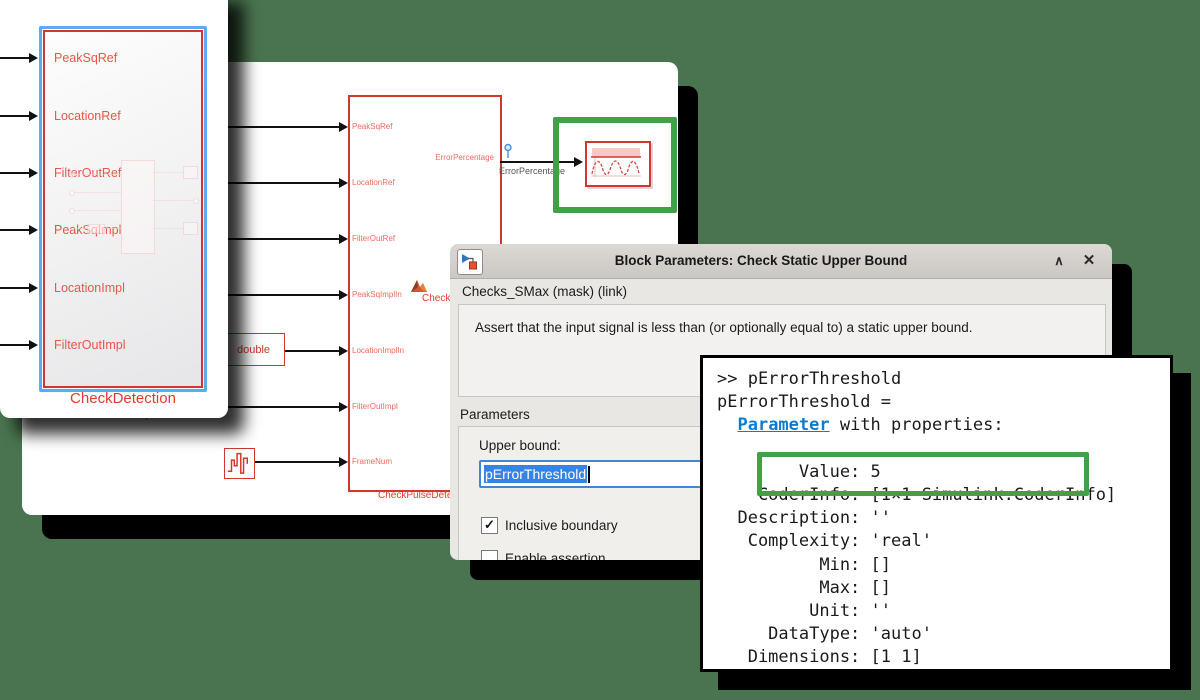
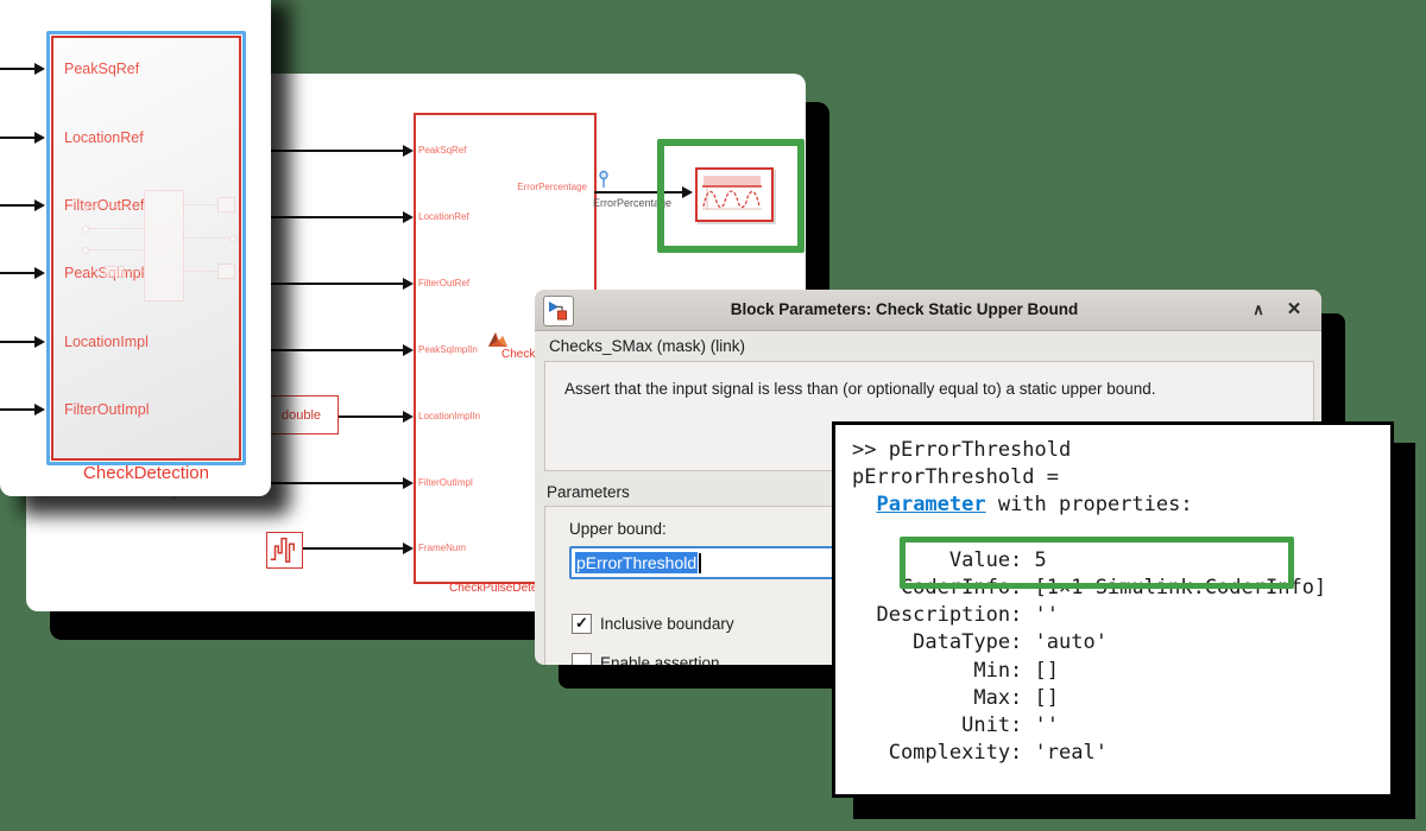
  PeakSqRef
  LocationRef
  FilterOutRef
  PeakSqImplIn
  LocationImplIn
  FilterOutImpl
  FrameNum
  ErrorPercentage
  ErrorPercentage
  double
  CheckPulseDet
  PeakSqRef
  LocationRef
  FilterOutRef
  PeakSqImpl
  LocationImpl
  FilterOutImpl
  CheckDetection
  Block Parameters: Check Static Upper Bound
  ∧
  ✕
  Checks_SMax (mask) (link)
  Assert that the input signal is less than (or optionally equal to) a static upper bound.
  Parameters
  Upper bound:
  pErrorThreshold
  ✓
  Inclusive boundary
  Enable assertion
  >> pErrorThreshold
  pErrorThreshold =
  Parameter with properties:
  Value: 5
  CoderInfo: [1×1 Simulink.CoderInfo]
  Description: ''
- Complexity: 'real'
+ DataType: 'auto'
  Min: []
  Max: []
  Unit: ''
- DataType: 'auto'
+ Complexity: 'real'
- Dimensions: [1 1]
